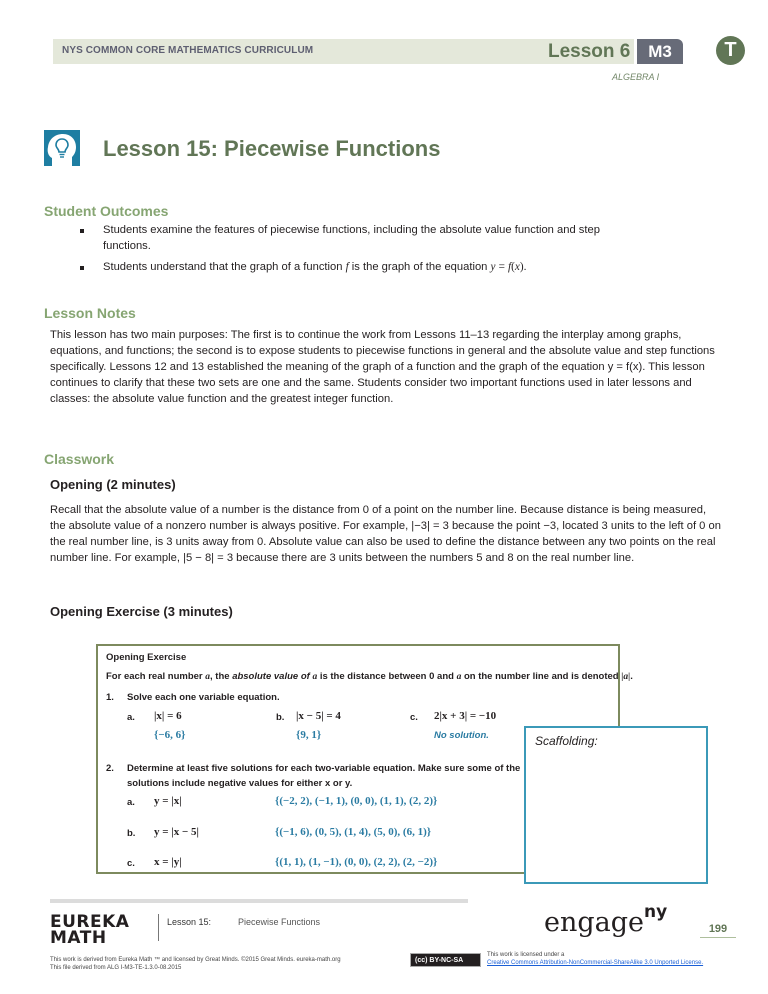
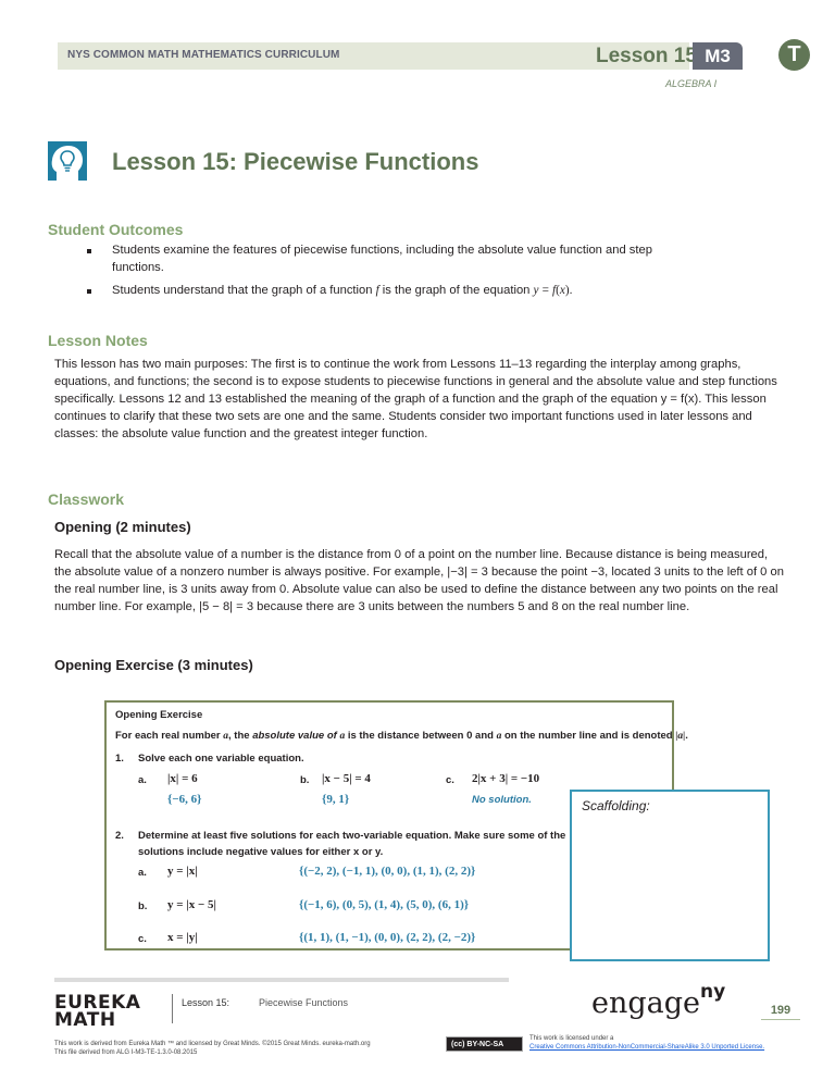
- NYS COMMON CORE MATHEMATICS CURRICULUM
+ NYS COMMON MATH MATHEMATICS CURRICULUM
- Lesson 6
+ Lesson 15
  M3
  ALGEBRA I
  T
  Lesson 15: Piecewise Functions
  Student Outcomes
  Students examine the features of piecewise functions, including the absolute value function and step functions.
  Students understand that the graph of a function f is the graph of the equation y = f(x).
  Lesson Notes
  This lesson has two main purposes: The first is to continue the work from Lessons 11–13 regarding the interplay among graphs, equations, and functions; the second is to expose students to piecewise functions in general and the absolute value and step functions specifically. Lessons 12 and 13 established the meaning of the graph of a function and the graph of the equation y = f(x). This lesson continues to clarify that these two sets are one and the same. Students consider two important functions used in later lessons and classes: the absolute value function and the greatest integer function.
  Classwork
  Opening (2 minutes)
  Recall that the absolute value of a number is the distance from 0 of a point on the number line. Because distance is being measured, the absolute value of a nonzero number is always positive. For example, |−3| = 3 because the point −3, located 3 units to the left of 0 on the real number line, is 3 units away from 0. Absolute value can also be used to define the distance between any two points on the real number line. For example, |5 − 8| = 3 because there are 3 units between the numbers 5 and 8 on the real number line.
  Opening Exercise (3 minutes)
  Opening Exercise
  For each real number a, the absolute value of a is the distance between 0 and a on the number line and is denoted |a|.
  1.
  Solve each one variable equation.
  a.
  |x| = 6
  {−6, 6}
  b.
  |x − 5| = 4
  {9, 1}
  c.
  2|x + 3| = −10
  No solution.
  2.
  Determine at least five solutions for each two-variable equation. Make sure some of the
  solutions include negative values for either x or y.
  a.
  y = |x|
  {(−2, 2), (−1, 1), (0, 0), (1, 1), (2, 2)}
  b.
  y = |x − 5|
  {(−1, 6), (0, 5), (1, 4), (5, 0), (6, 1)}
  c.
  x = |y|
  {(1, 1), (1, −1), (0, 0), (2, 2), (2, −2)}
  Scaffolding:
  EUREKA
  MATH
  Lesson 15:
  Piecewise Functions
  engageny
  199
